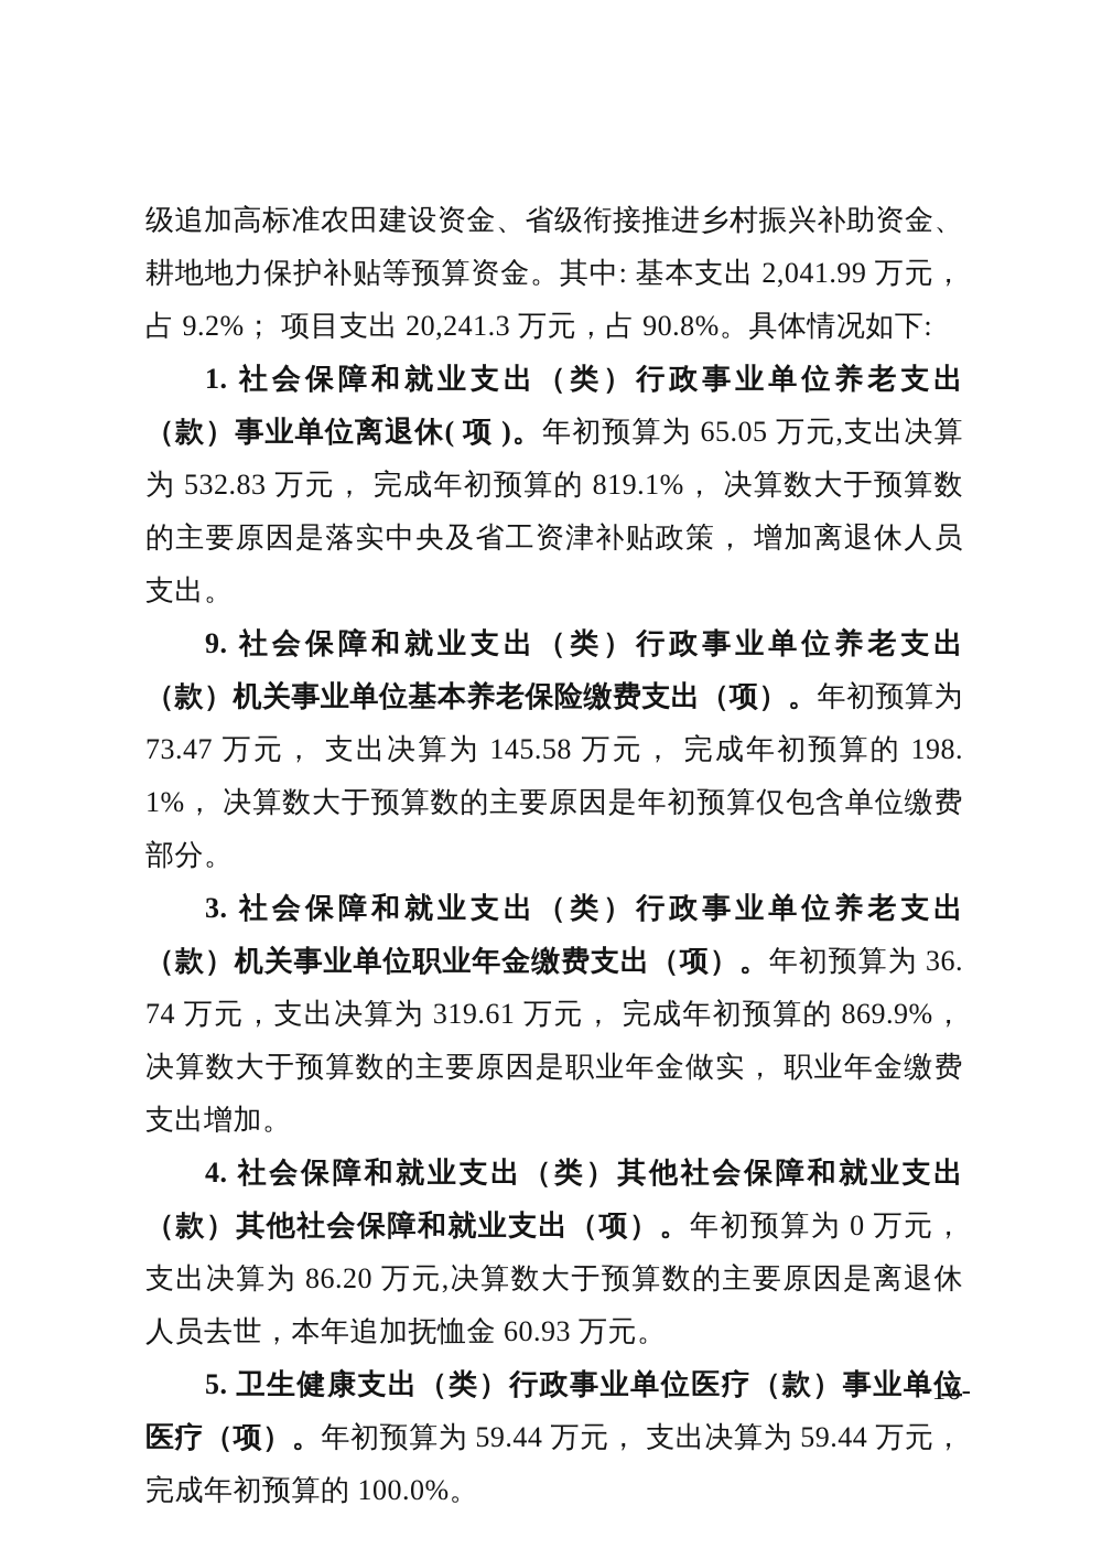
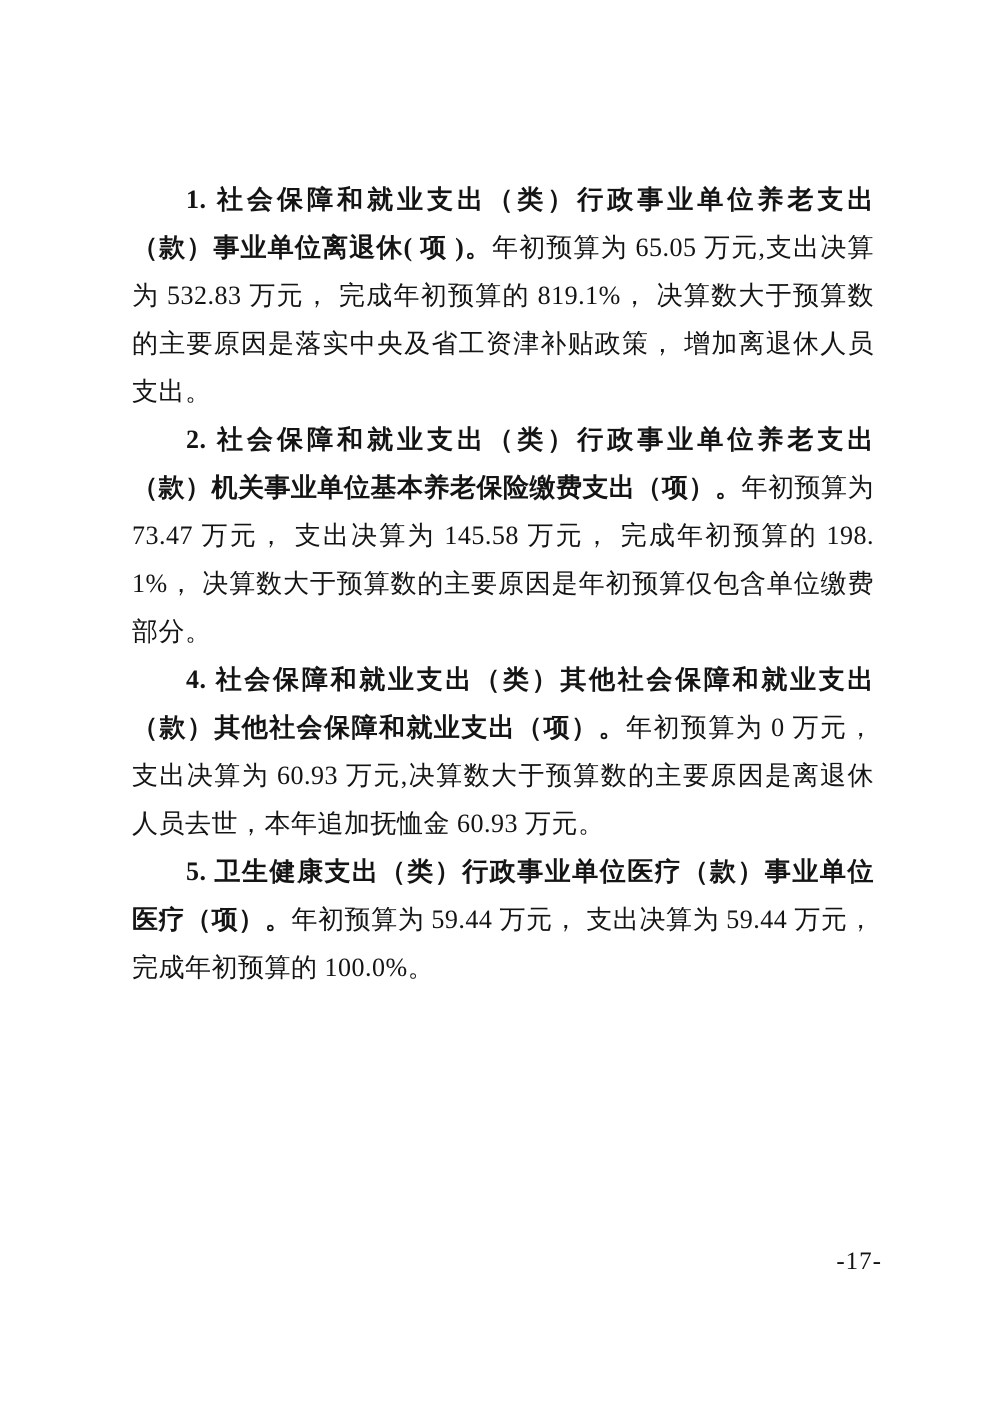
- 级追加高标准农田建设资金、省级衔接推进乡村振兴补助资金、耕地地力保护补贴等预算资金。其中: 基本支出 2,041.99 万元，占 9.2%； 项目支出 20,241.3 万元，占 90.8%。具体情况如下:
  1. 社会保障和就业支出（类）行政事业单位养老支出（款）事业单位离退休( 项 )。年初预算为 65.05 万元,支出决算为 532.83 万元， 完成年初预算的 819.1%， 决算数大于预算数的主要原因是落实中央及省工资津补贴政策， 增加离退休人员支出。
- 9. 社会保障和就业支出（类）行政事业单位养老支出（款）机关事业单位基本养老保险缴费支出（项）。年初预算为 73.47 万元， 支出决算为 145.58 万元， 完成年初预算的 198.1%， 决算数大于预算数的主要原因是年初预算仅包含单位缴费部分。
+ 2. 社会保障和就业支出（类）行政事业单位养老支出（款）机关事业单位基本养老保险缴费支出（项）。年初预算为 73.47 万元， 支出决算为 145.58 万元， 完成年初预算的 198.1%， 决算数大于预算数的主要原因是年初预算仅包含单位缴费部分。
- 3. 社会保障和就业支出（类）行政事业单位养老支出（款）机关事业单位职业年金缴费支出（项）。年初预算为 36.74 万元，支出决算为 319.61 万元， 完成年初预算的 869.9%， 决算数大于预算数的主要原因是职业年金做实， 职业年金缴费支出增加。
- 4. 社会保障和就业支出（类）其他社会保障和就业支出（款）其他社会保障和就业支出（项）。年初预算为 0 万元， 支出决算为 86.20 万元,决算数大于预算数的主要原因是离退休人员去世，本年追加抚恤金 60.93 万元。
+ 4. 社会保障和就业支出（类）其他社会保障和就业支出（款）其他社会保障和就业支出（项）。年初预算为 0 万元， 支出决算为 60.93 万元,决算数大于预算数的主要原因是离退休人员去世，本年追加抚恤金 60.93 万元。
  5. 卫生健康支出（类）行政事业单位医疗（款）事业单位医疗（项）。年初预算为 59.44 万元， 支出决算为 59.44 万元， 完成年初预算的 100.0%。
- -16-
+ -17-
